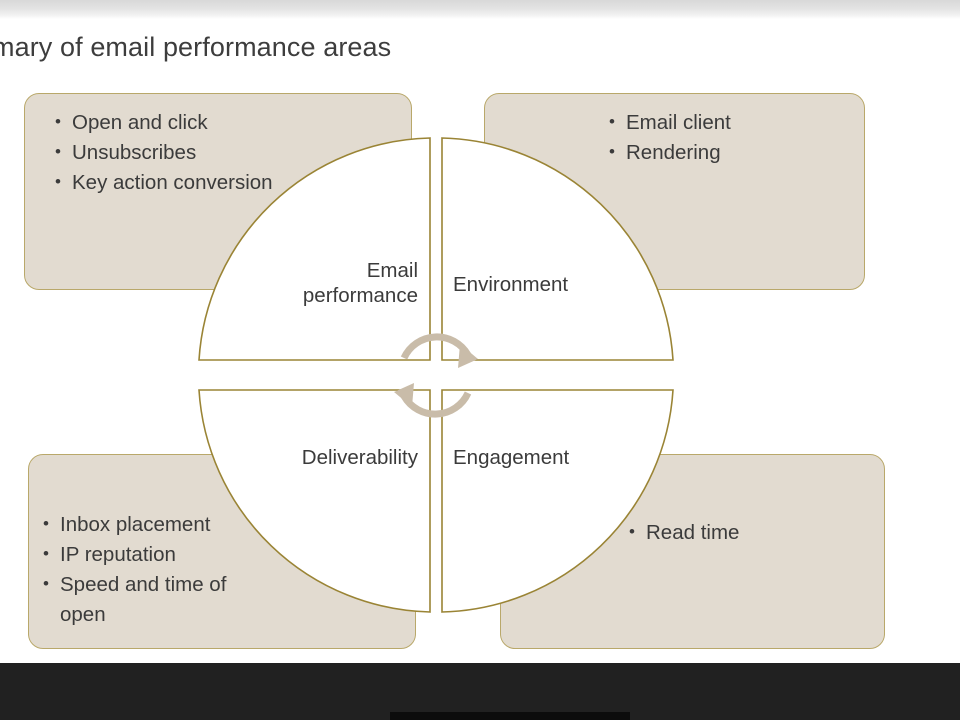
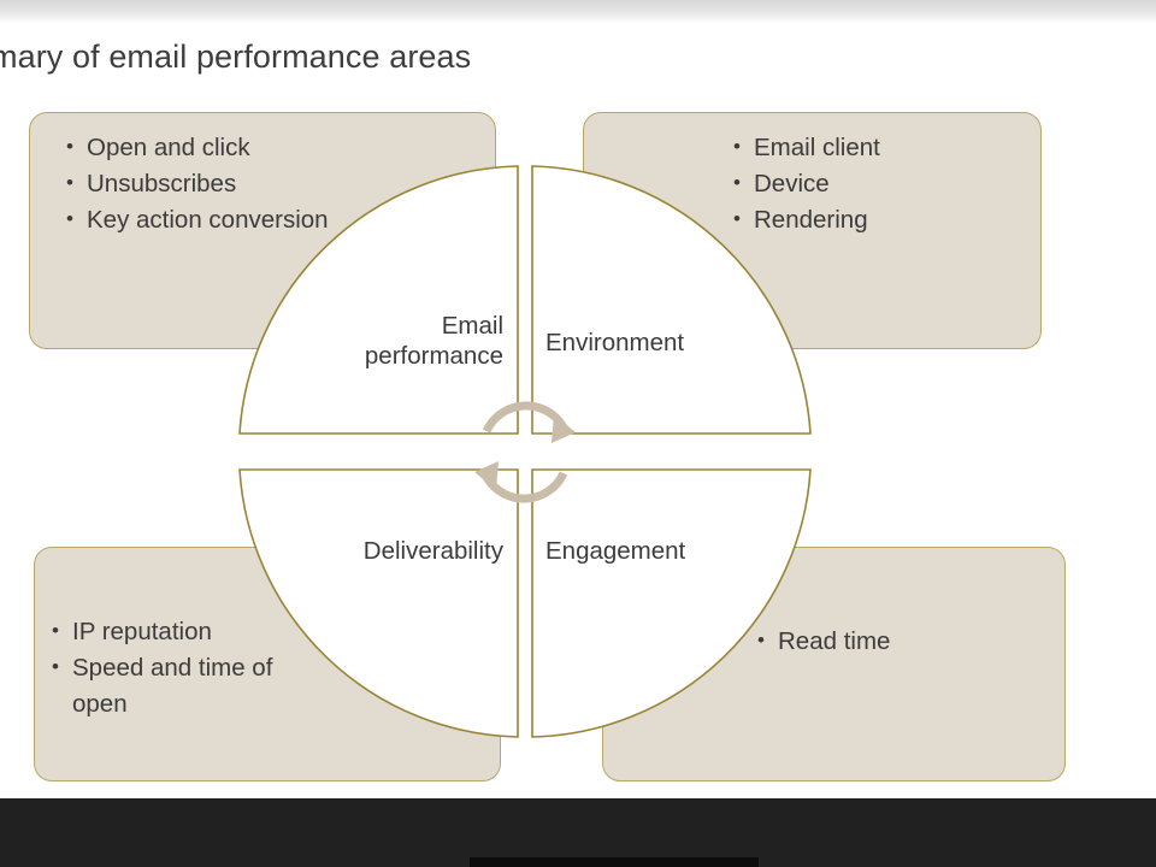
  mary of email performance areas
  Open and click
  Unsubscribes
  Key action conversion
  Email client
+ Device
  Rendering
- Inbox placement
  IP reputation
  Speed and time of open
  Read time
  Email
  performance
  Environment
  Deliverability
  Engagement
